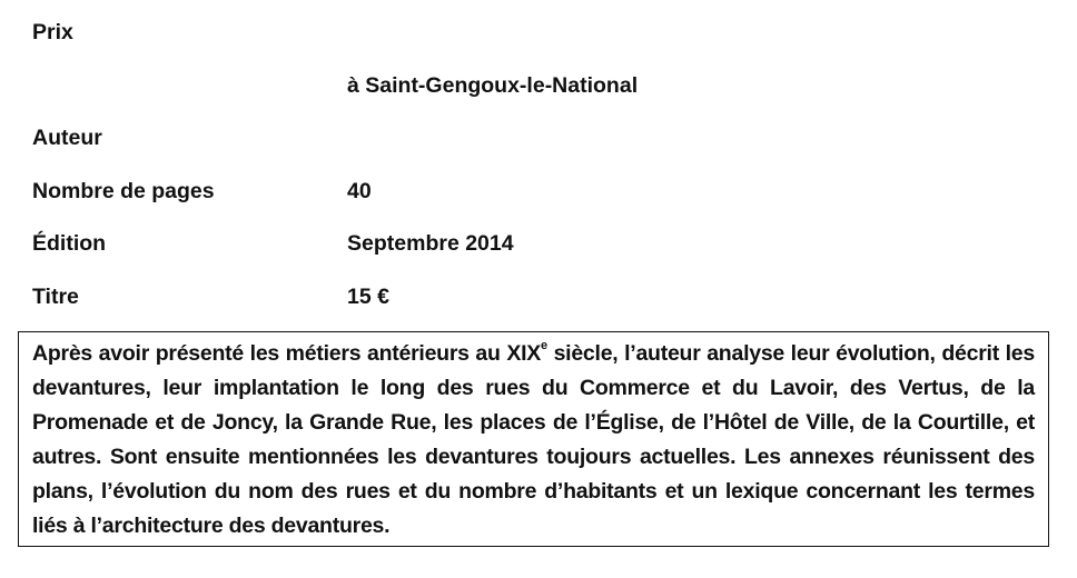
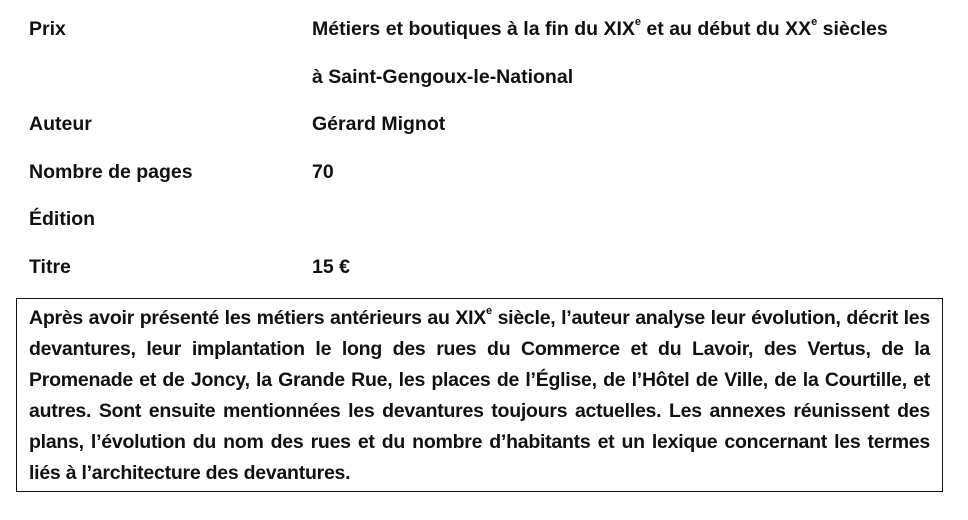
  Prix
+ Métiers et boutiques à la fin du XIXe et au début du XXe siècles
  à Saint-Gengoux-le-National
  Auteur
+ Gérard Mignot
  Nombre de pages
- 40
+ 70
  Édition
- Septembre 2014
  Titre
  15 €
  Après avoir présenté les métiers antérieurs au XIXe siècle, l’auteur analyse leur évolution, décrit les devantures, leur implantation le long des rues du Commerce et du Lavoir, des Vertus, de la Promenade et de Joncy, la Grande Rue, les places de l’Église, de l’Hôtel de Ville, de la Courtille, et autres. Sont ensuite mentionnées les devantures toujours actuelles. Les annexes réunissent des plans, l’évolution du nom des rues et du nombre d’habitants et un lexique concernant les termes liés à l’architecture des devantures.
